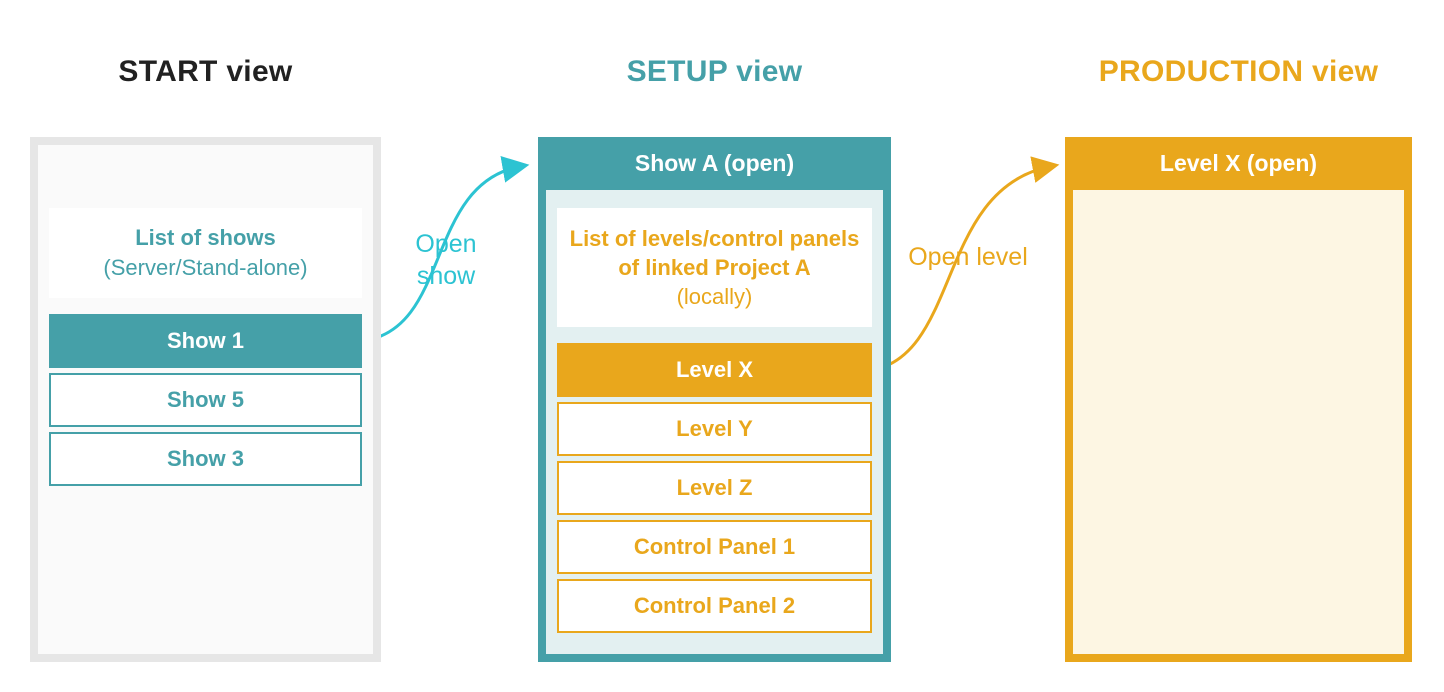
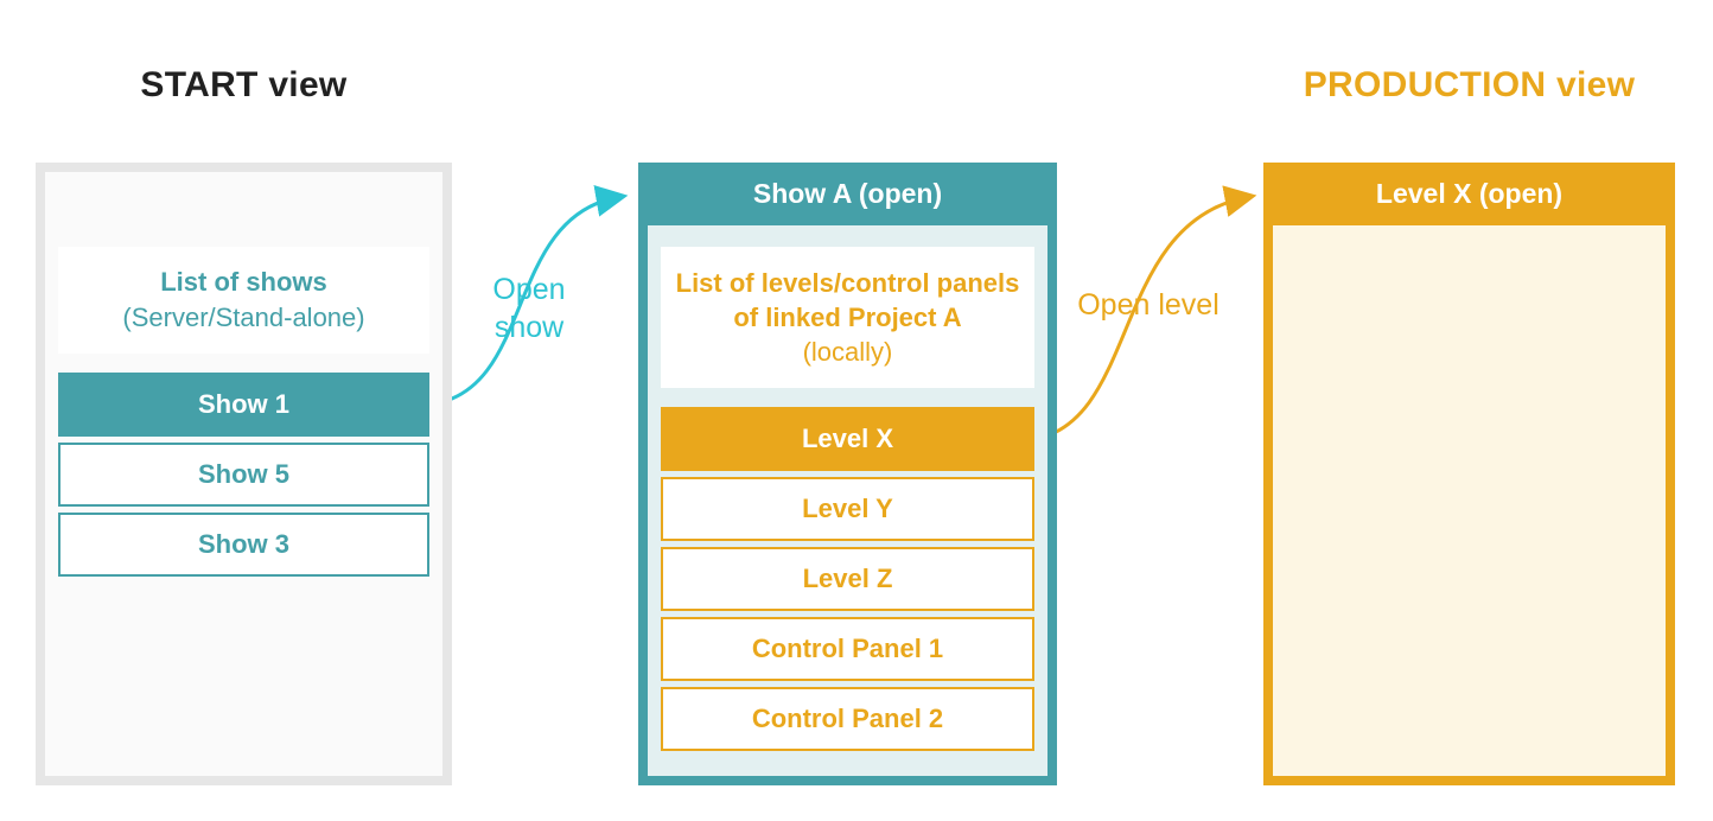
  START view
- SETUP view
  PRODUCTION view
  List of shows
  (Server/Stand-alone)
  Show 1
  Show 5
  Show 3
  Show A (open)
  List of levels/control panels
  of linked Project A
  (locally)
  Level X
  Level Y
  Level Z
  Control Panel 1
  Control Panel 2
  Level X (open)
  Open show
  Open level
